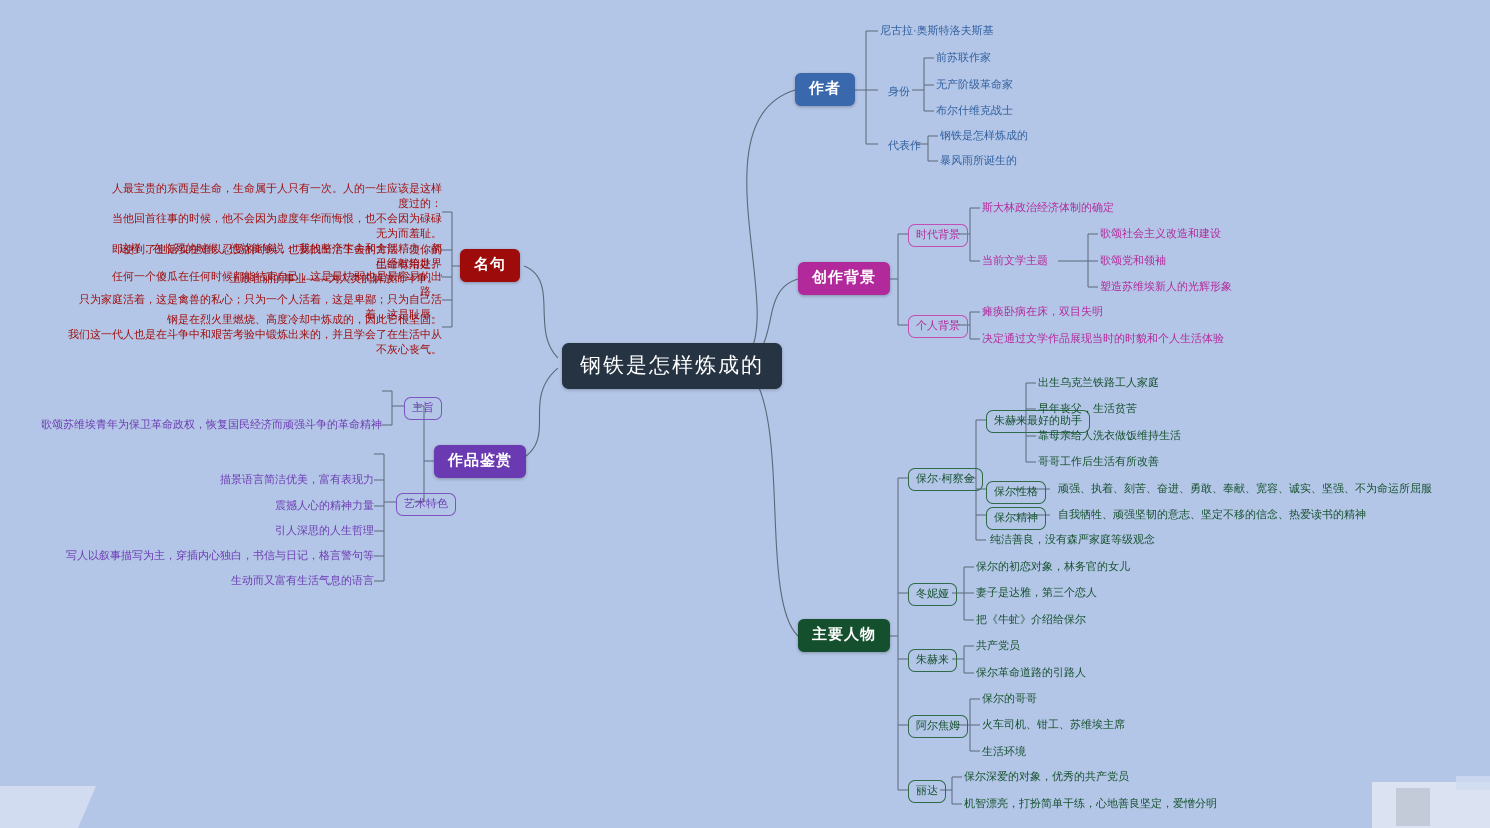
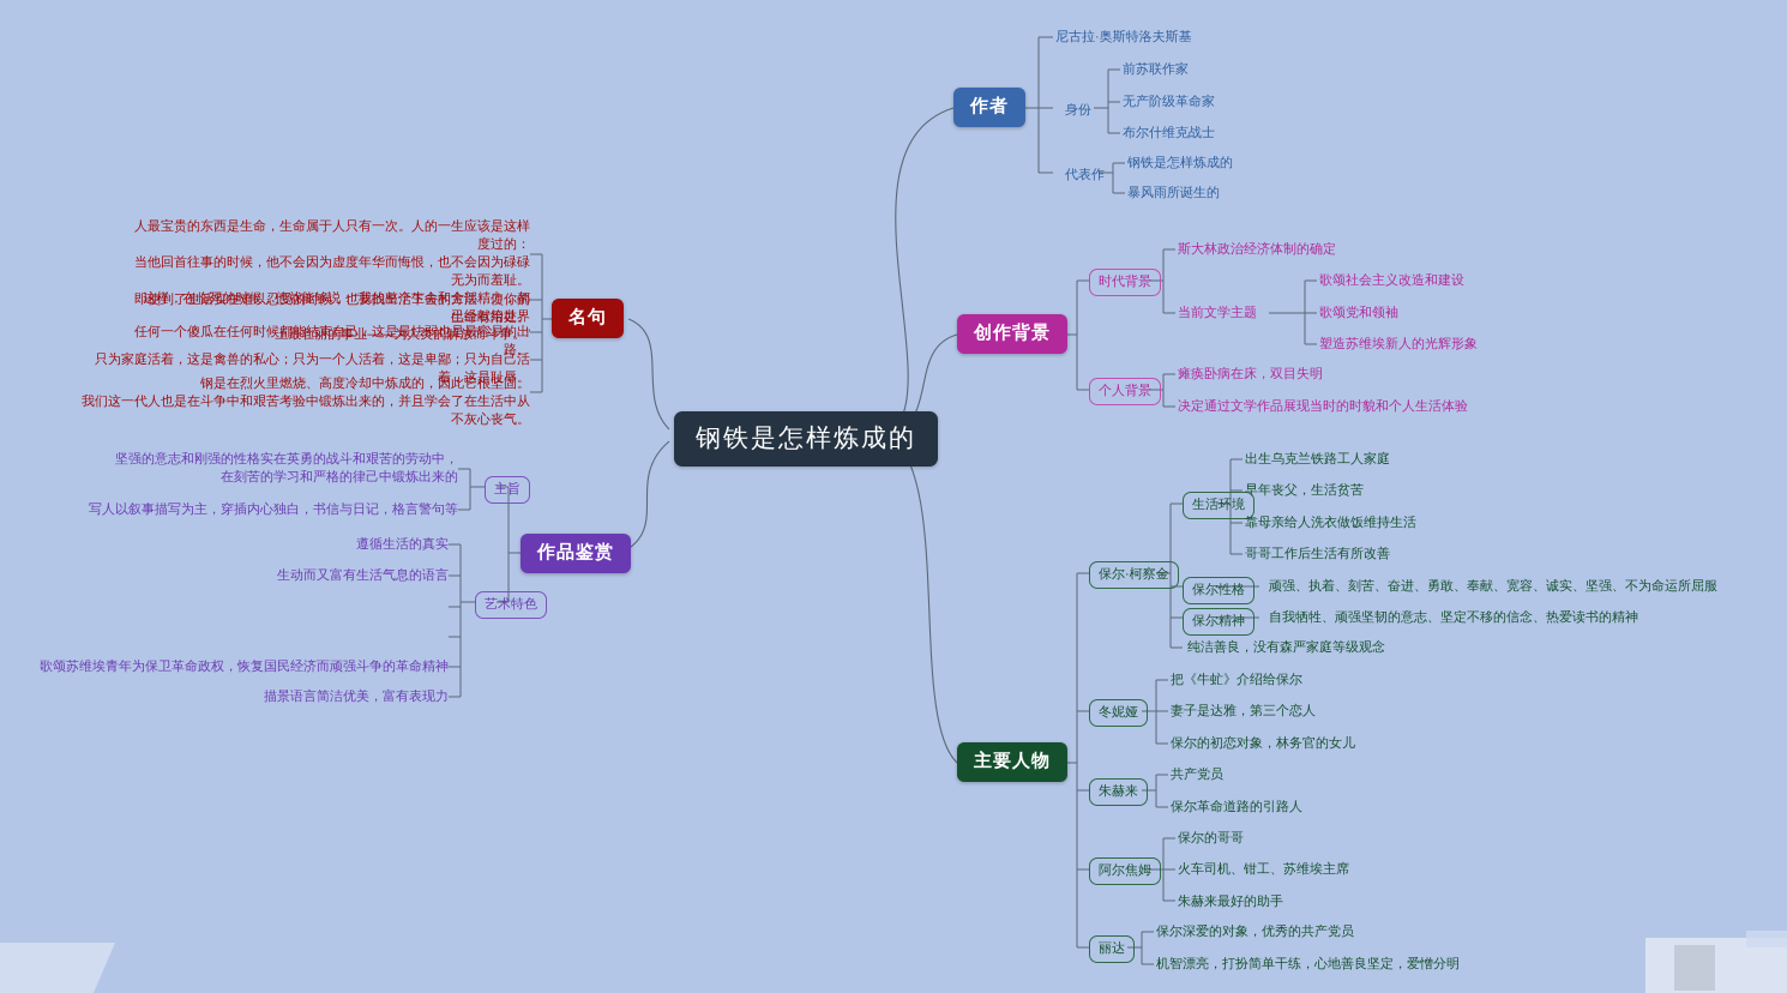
  钢铁是怎样炼成的
  作者
  尼古拉·奥斯特洛夫斯基
  身份
  前苏联作家
  无产阶级革命家
  布尔什维克战士
  代表作
  钢铁是怎样炼成的
  暴风雨所诞生的
  创作背景
  时代背景
  斯大林政治经济体制的确定
  当前文学主题
  歌颂社会主义改造和建设
  歌颂党和领袖
  塑造苏维埃新人的光辉形象
  个人背景
  瘫痪卧病在床，双目失明
  决定通过文学作品展现当时的时貌和个人生活体验
  名句
  人最宝贵的东西是生命，生命属于人只有一次。人的一生应该是这样度过的：
  当他回首往事的时候，他不会因为虚度年华而悔恨，也不会因为碌碌无为而羞耻。
  这样，在临死的时候，他就能够说：“我的整个生命和全部精力，都已经献给世界
  上最壮丽的事业——为人类的解放而斗争。”
  即使到了生活实在难以忍受的时候，也要找出活下去的方法，使你的生命有用处。
  任何一个傻瓜在任何时候都能结束自己，这是最怯弱也是最容易的出路。
  只为家庭活着，这是禽兽的私心；只为一个人活着，这是卑鄙；只为自己活着，这是耻辱。
  钢是在烈火里燃烧、高度冷却中炼成的，因此它很坚固。
  我们这一代人也是在斗争中和艰苦考验中锻炼出来的，并且学会了在生活中从不灰心丧气。
  作品鉴赏
  主旨
+ 坚强的意志和刚强的性格实在英勇的战斗和艰苦的劳动中，
+ 在刻苦的学习和严格的律己中锻炼出来的
- 歌颂苏维埃青年为保卫革命政权，恢复国民经济而顽强斗争的革命精神
+ 写人以叙事描写为主，穿插内心独白，书信与日记，格言警句等
  艺术特色
+ 遵循生活的真实
- 描景语言简洁优美，富有表现力
+ 生动而又富有生活气息的语言
- 震撼人心的精神力量
- 引人深思的人生哲理
- 写人以叙事描写为主，穿插内心独白，书信与日记，格言警句等
+ 歌颂苏维埃青年为保卫革命政权，恢复国民经济而顽强斗争的革命精神
- 生动而又富有生活气息的语言
+ 描景语言简洁优美，富有表现力
  主要人物
  保尔·柯察金
- 朱赫来最好的助手
+ 生活环境
  出生乌克兰铁路工人家庭
  早年丧父，生活贫苦
  靠母亲给人洗衣做饭维持生活
  哥哥工作后生活有所改善
  保尔性格
  顽强、执着、刻苦、奋进、勇敢、奉献、宽容、诚实、坚强、不为命运所屈服
  保尔精神
  自我牺牲、顽强坚韧的意志、坚定不移的信念、热爱读书的精神
  纯洁善良，没有森严家庭等级观念
  冬妮娅
- 保尔的初恋对象，林务官的女儿
+ 把《牛虻》介绍给保尔
  妻子是达雅，第三个恋人
- 把《牛虻》介绍给保尔
+ 保尔的初恋对象，林务官的女儿
  朱赫来
  共产党员
  保尔革命道路的引路人
  阿尔焦姆
  保尔的哥哥
  火车司机、钳工、苏维埃主席
- 生活环境
+ 朱赫来最好的助手
  丽达
  保尔深爱的对象，优秀的共产党员
  机智漂亮，打扮简单干练，心地善良坚定，爱憎分明
